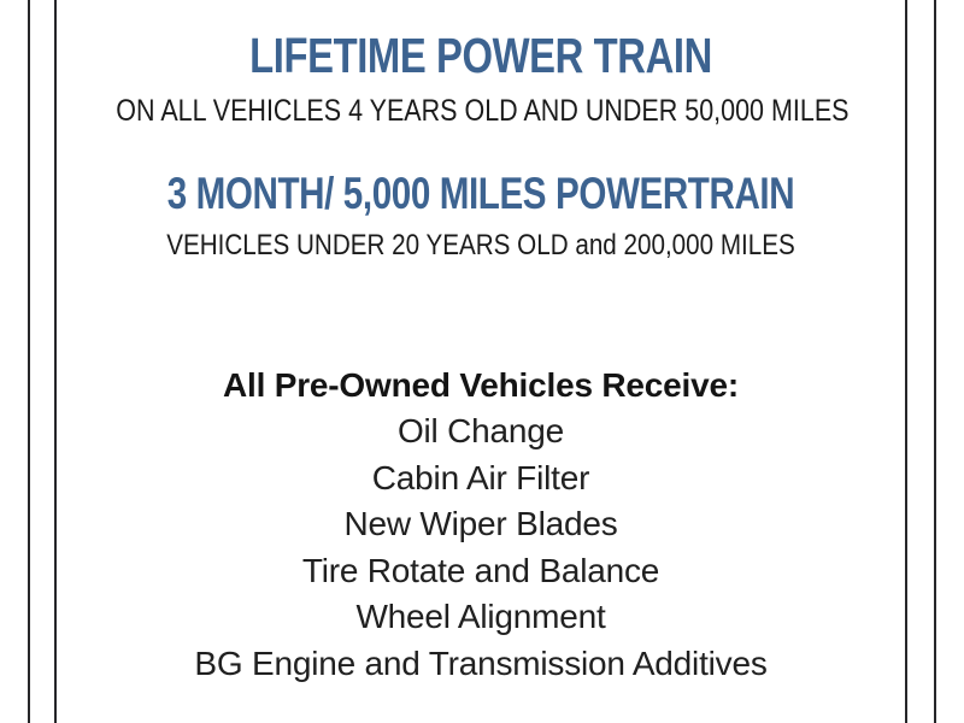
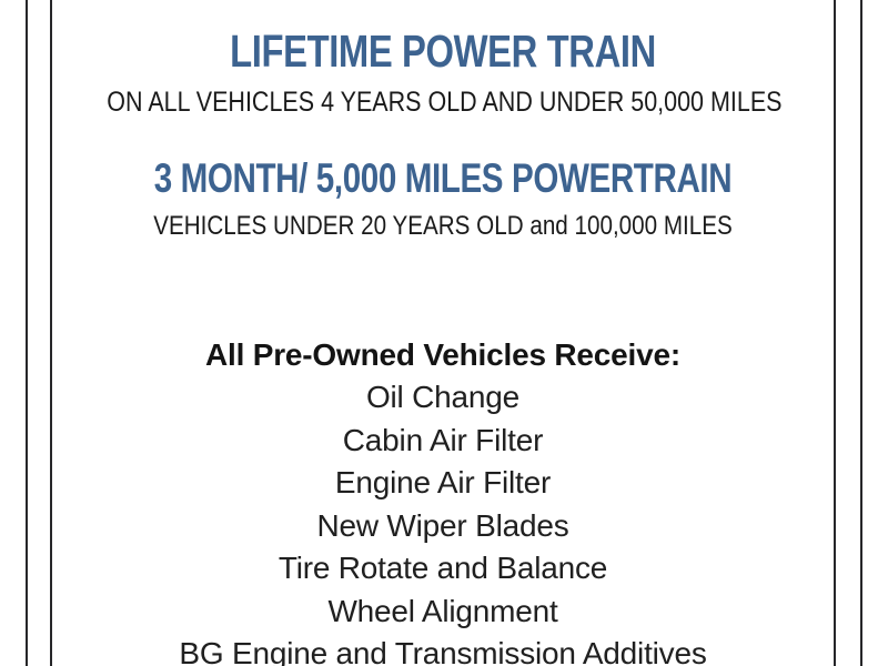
  LIFETIME POWER TRAIN
  ON ALL VEHICLES 4 YEARS OLD AND UNDER 50,000 MILES
  3 MONTH/ 5,000 MILES POWERTRAIN
- VEHICLES UNDER 20 YEARS OLD and 200,000 MILES
+ VEHICLES UNDER 20 YEARS OLD and 100,000 MILES
  All Pre-Owned Vehicles Receive:
  Oil Change
  Cabin Air Filter
+ Engine Air Filter
  New Wiper Blades
  Tire Rotate and Balance
  Wheel Alignment
  BG Engine and Transmission Additives
